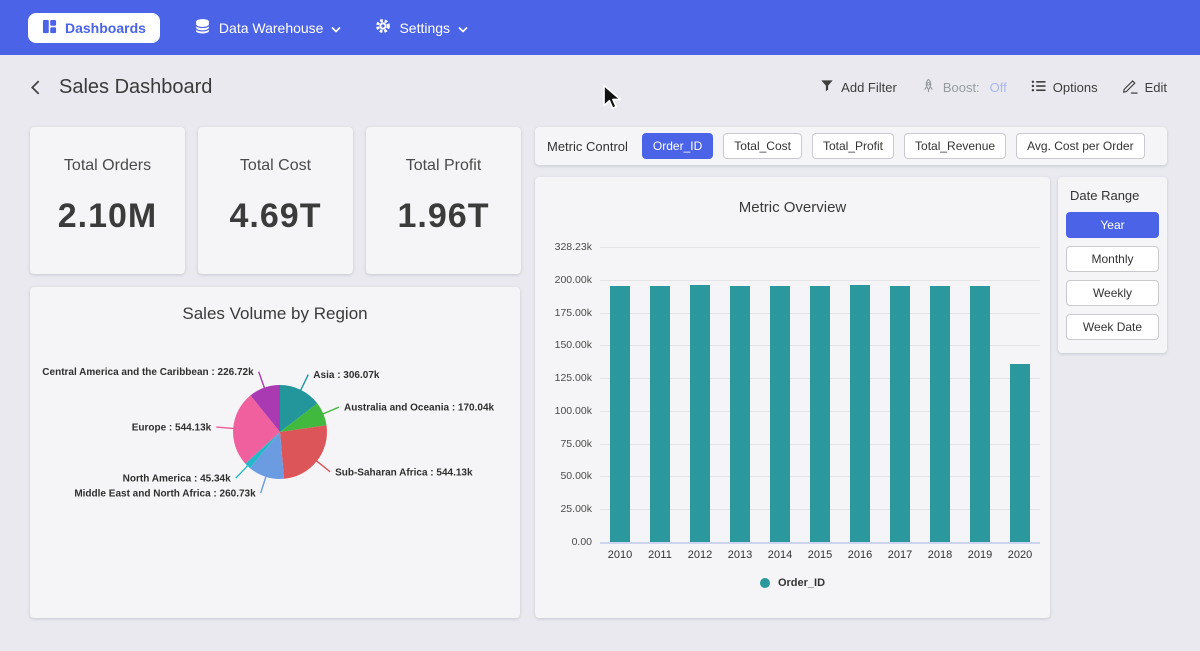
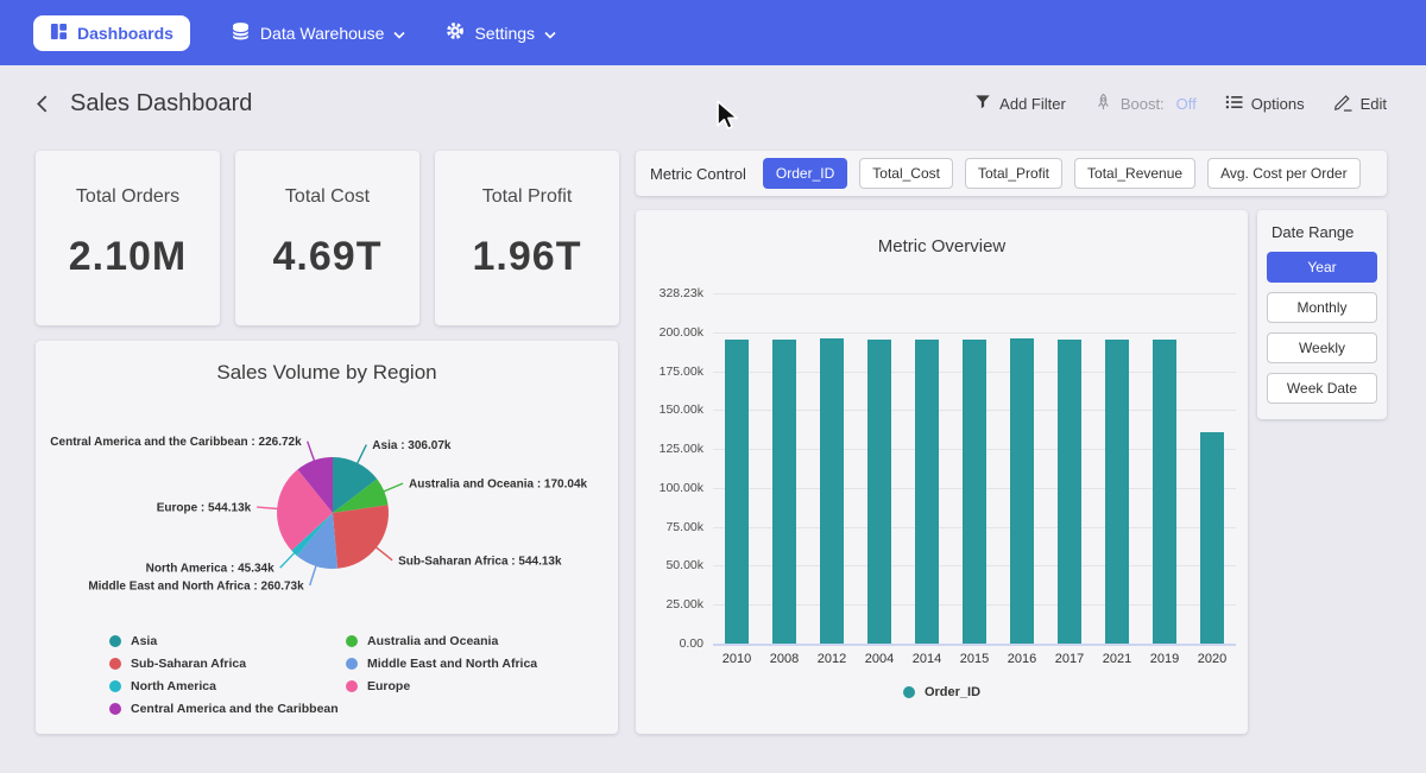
  Dashboards
  Data Warehouse
  Settings
  Sales Dashboard
  Add Filter
  Boost:
  Off
  Options
  Edit
  Total Orders
  2.10M
  Total Cost
  4.69T
  Total Profit
  1.96T
  Metric Control
  Order_ID
  Total_Cost
  Total_Profit
  Total_Revenue
  Avg. Cost per Order
  Sales Volume by Region
  Asia : 306.07k
  Australia and Oceania : 170.04k
  Sub-Saharan Africa : 544.13k
  Middle East and North Africa : 260.73k
  North America : 45.34k
  Europe : 544.13k
  Central America and the Caribbean : 226.72k
+ Asia
+ Australia and Oceania
+ Sub-Saharan Africa
+ Middle East and North Africa
+ North America
+ Europe
+ Central America and the Caribbean
  Metric Overview
  328.23k
  200.00k
  175.00k
  150.00k
  125.00k
  100.00k
  75.00k
  50.00k
  25.00k
  0.00
  2010
- 2011
+ 2008
  2012
- 2013
+ 2004
  2014
  2015
  2016
  2017
- 2018
+ 2021
  2019
  2020
  Order_ID
  Date Range
  Year
  Monthly
  Weekly
  Week Date
